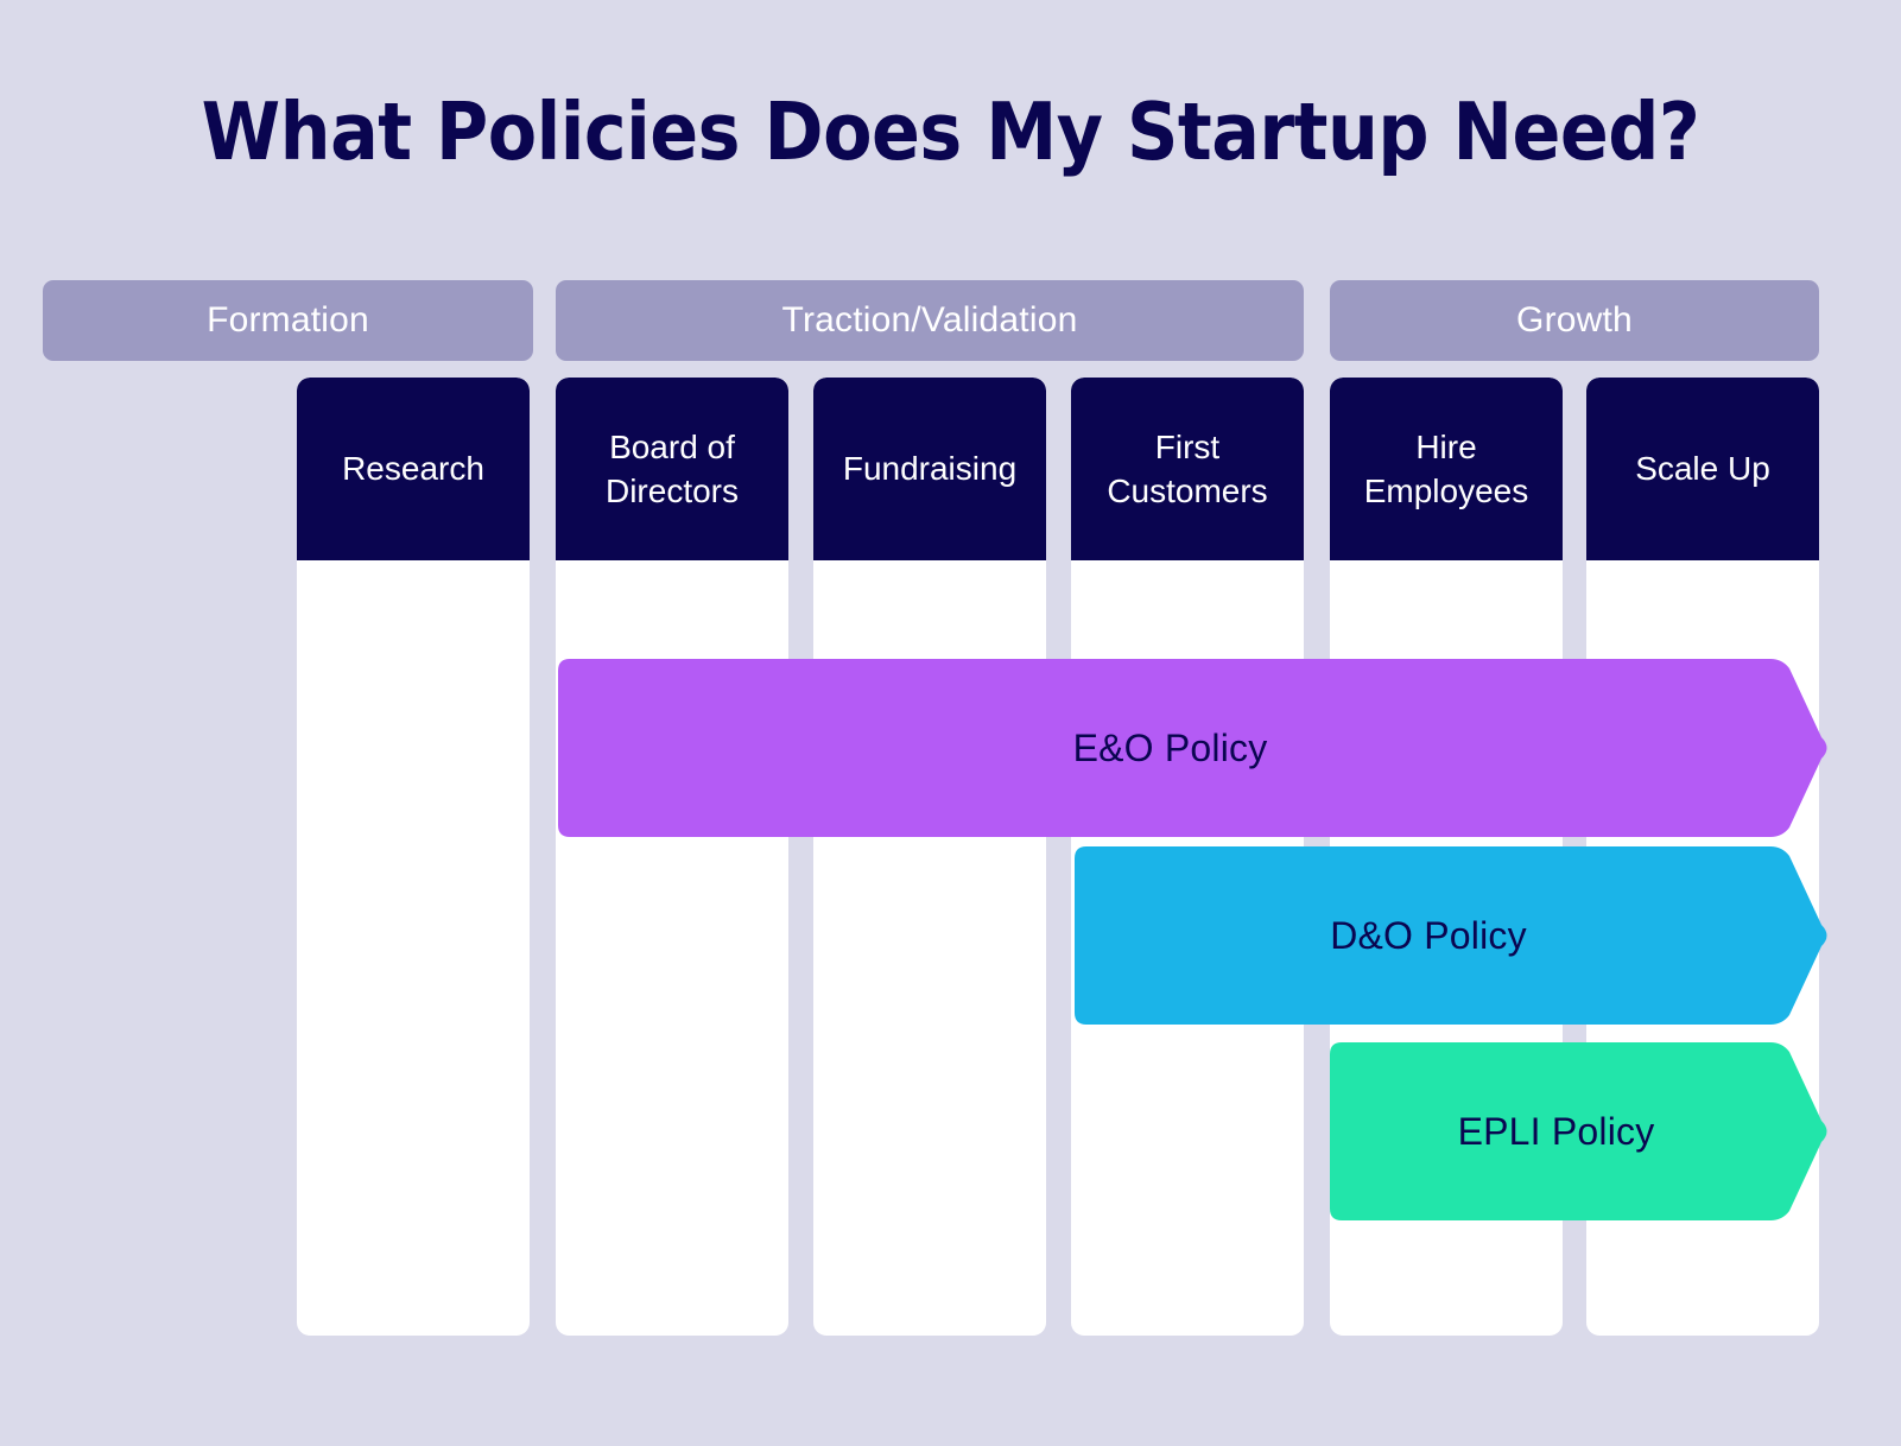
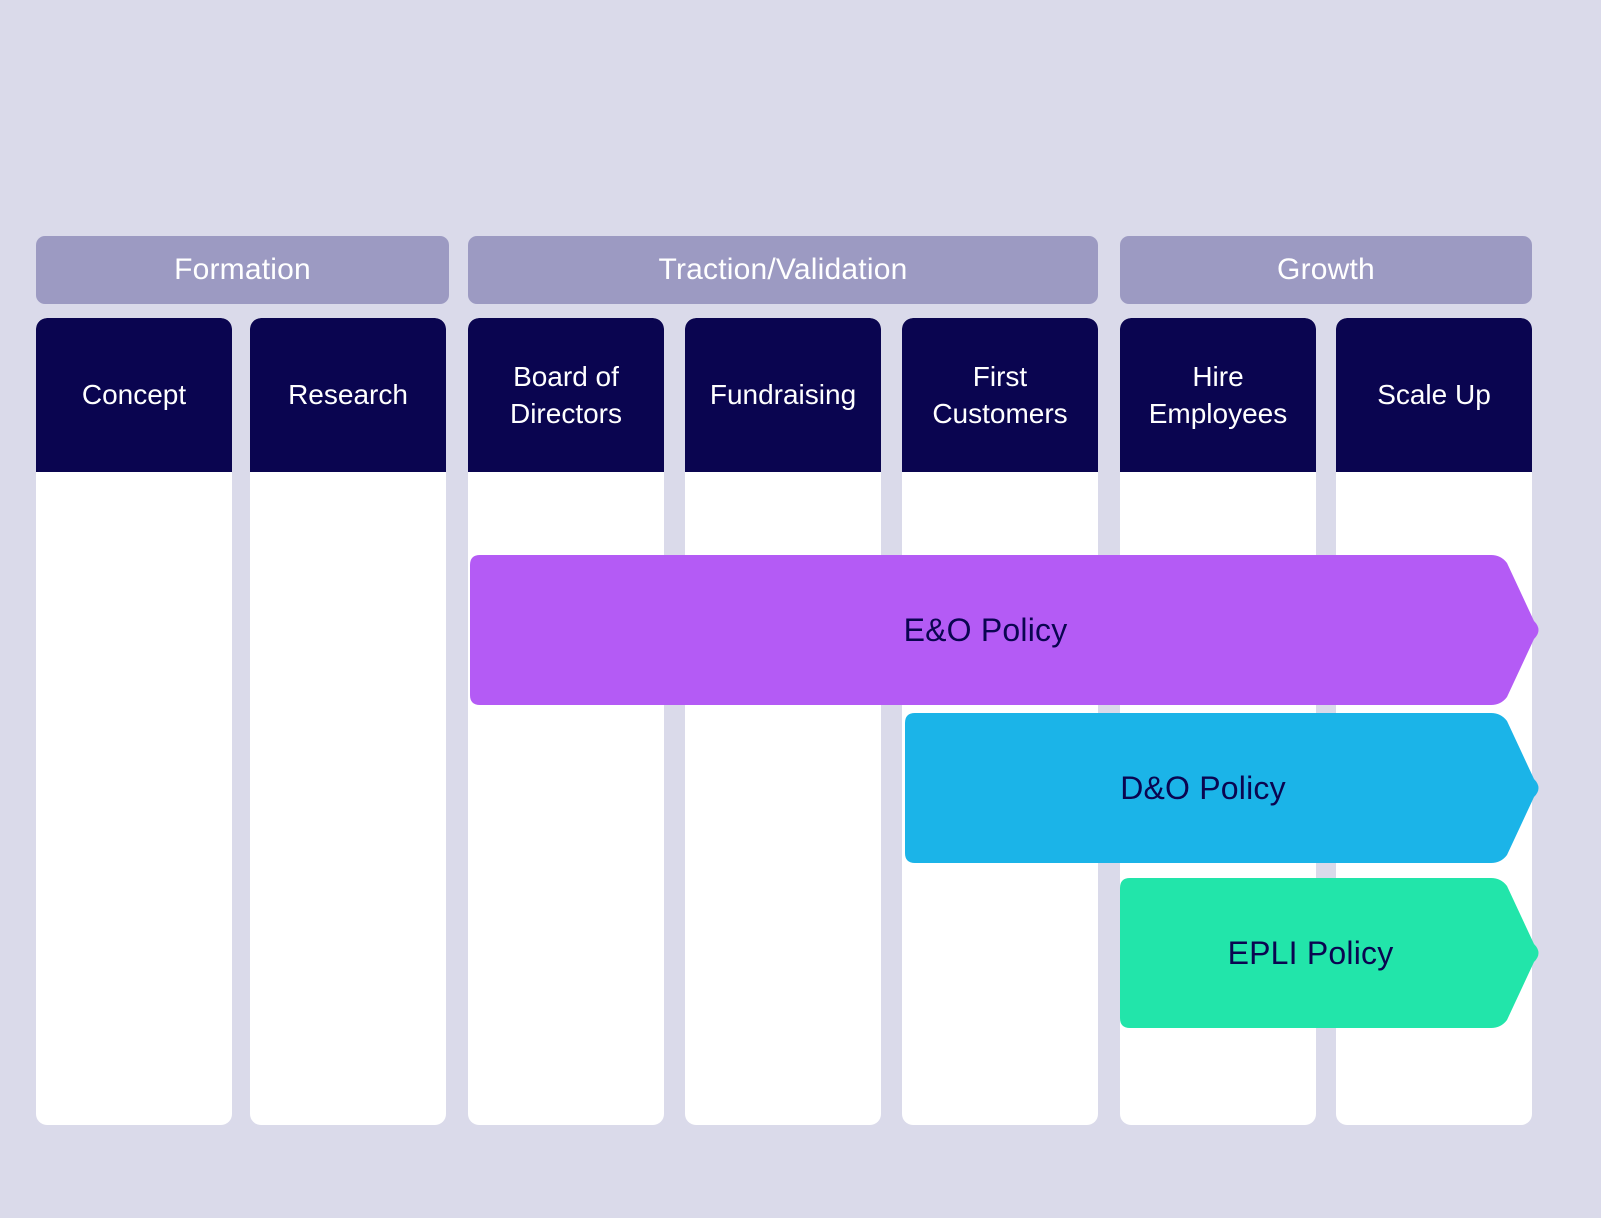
- What Policies Does My Startup Need?
  Formation
  Traction/Validation
  Growth
+ Concept
  Research
  Board of Directors
  Fundraising
  First Customers
  Hire Employees
  Scale Up
  E&O Policy
  D&O Policy
  EPLI Policy
